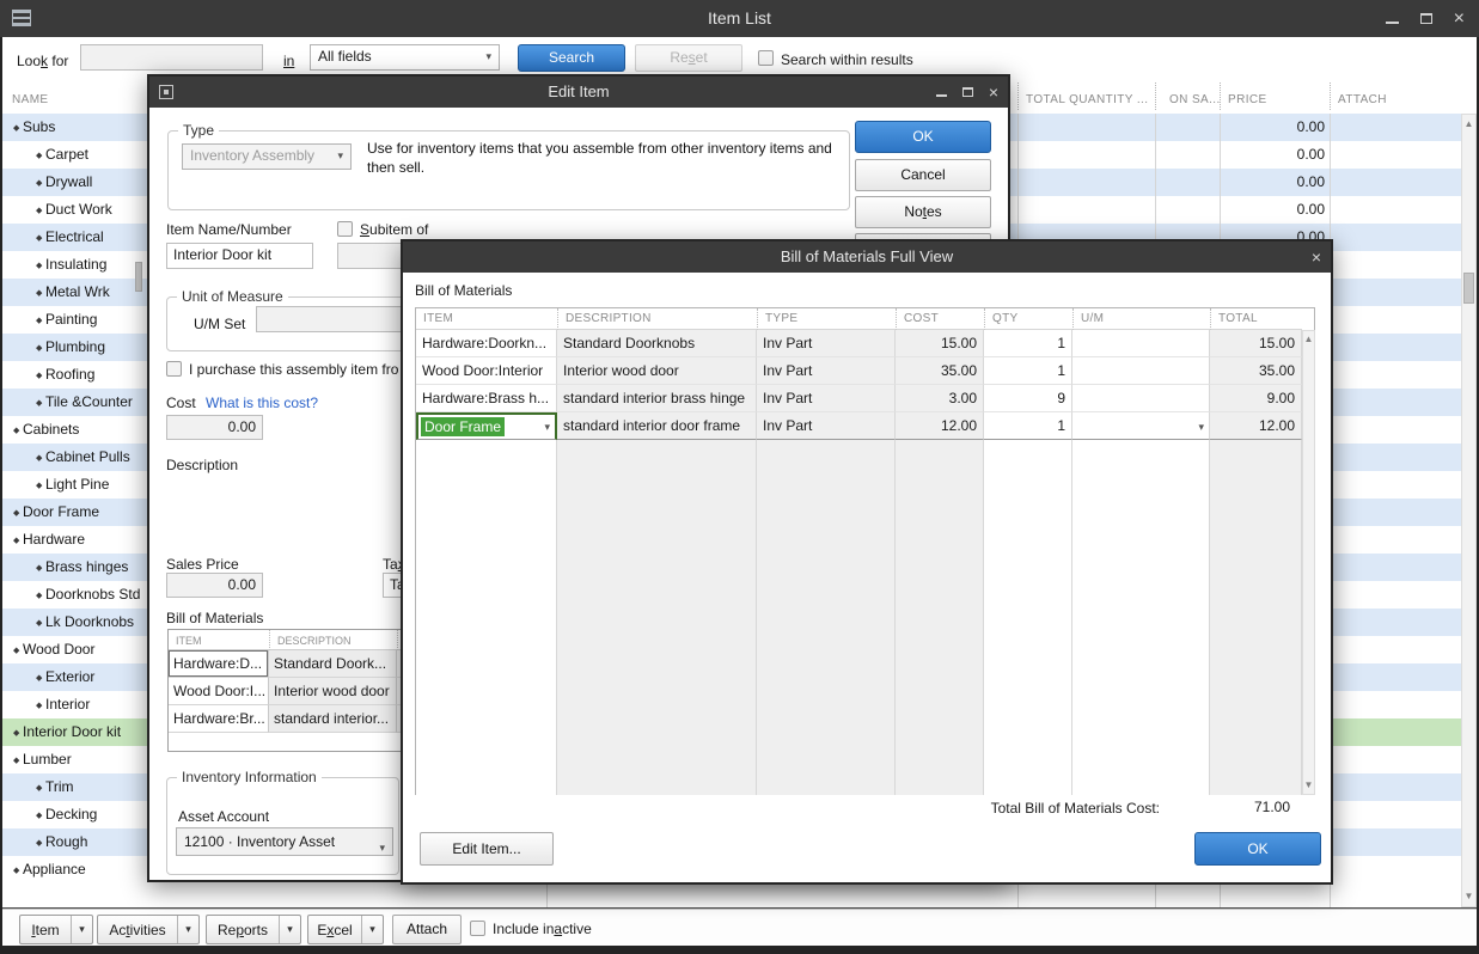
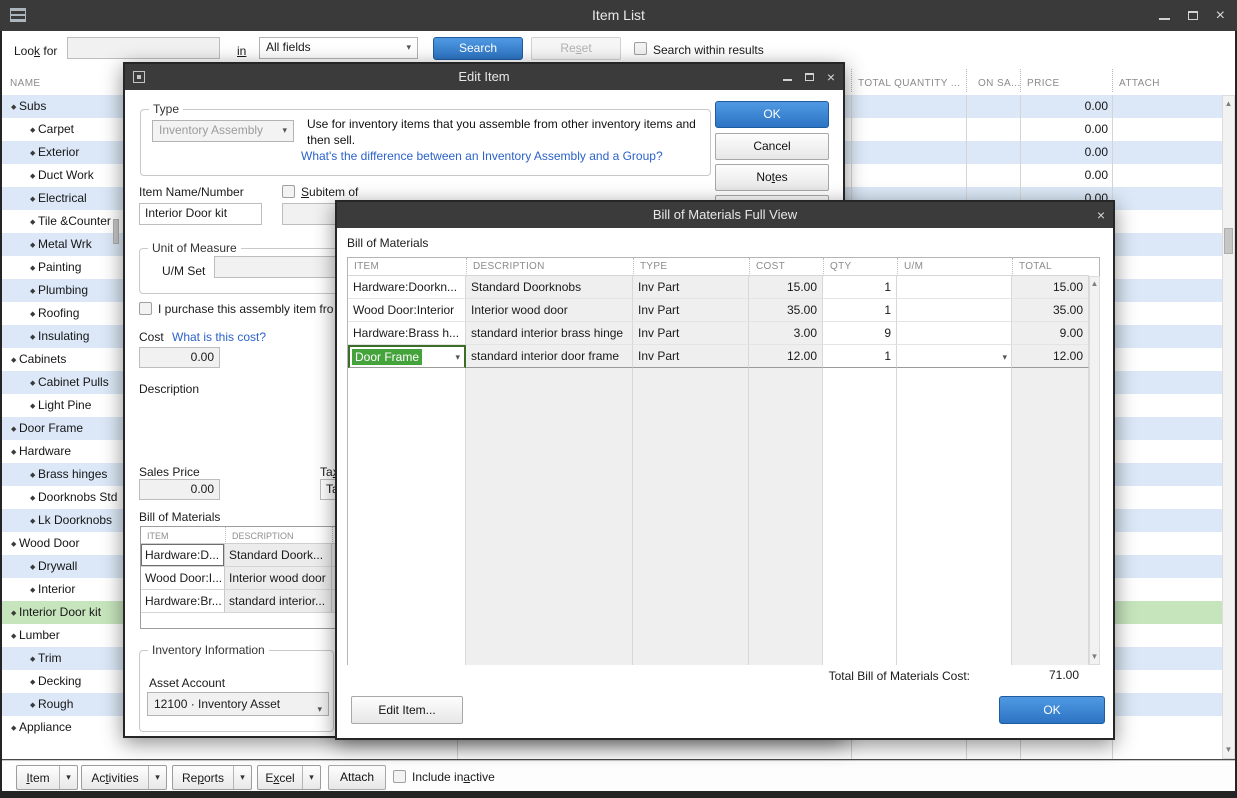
  Item List
  ×
  Look for
  in
  All fields
  ▾
  Search
  Reset
  Search within results
  NAME
  TOTAL QUANTITY ...
  ON SA...
  PRICE
  ATTACH
  Subs
  0.00
  Carpet
  0.00
- Drywall
+ Exterior
  0.00
  Duct Work
  0.00
  Electrical
  0.00
- Insulating
+ Tile &Counter
  Metal Wrk
  Painting
  Plumbing
  Roofing
- Tile &Counter
+ Insulating
  Cabinets
  Cabinet Pulls
  Light Pine
  Door Frame
  Hardware
  Brass hinges
  Doorknobs Std
  Lk Doorknobs
  Wood Door
- Exterior
+ Drywall
  Interior
  Interior Door kit
  Lumber
  Trim
  Decking
  Rough
  Appliance
  ▲
  ▼
  I
  tem
  ▾
  Ac
  t
  ivities
  ▾
  Re
  p
  orts
  ▾
  E
  x
  cel
  ▾
  Attach
  Include inactive
  Edit Item
  ×
  Type
  Inventory Assembly
  ▾
  Use for inventory items that you assemble from other inventory items and then sell.
+ What's the difference between an Inventory Assembly and a Group?
  OK
  Cancel
  Notes
  Item Name/Number
  Subitem of
  Interior Door kit
  Unit of Measure
  U/M Set
  I purchase this assembly item fro
  Cost
  What is this cost?
  0.00
  Description
  Sales Price
  0.00
  Bill of Materials
  ITEM
  DESCRIPTION
  Hardware:D...
  Standard Doork...
  Wood Door:I...
  Interior wood door
  Hardware:Br...
  standard interior...
  Inventory Information
  Asset Account
  12100 · Inventory Asset
  ▾
  Bill of Materials Full View
  ×
  Bill of Materials
  ITEM
  DESCRIPTION
  TYPE
  COST
  QTY
  U/M
  TOTAL
  Hardware:Doorkn...
  Standard Doorknobs
  Inv Part
  15.00
  1
  15.00
  Wood Door:Interior
  Interior wood door
  Inv Part
  35.00
  1
  35.00
  Hardware:Brass h...
  standard interior brass hinge
  Inv Part
  3.00
  9
  9.00
  Door Frame
  ▾
  standard interior door frame
  Inv Part
  12.00
  1
  ▾
  12.00
  ▲
  ▼
  Total Bill of Materials Cost:
  71.00
  Edit Item...
  OK
